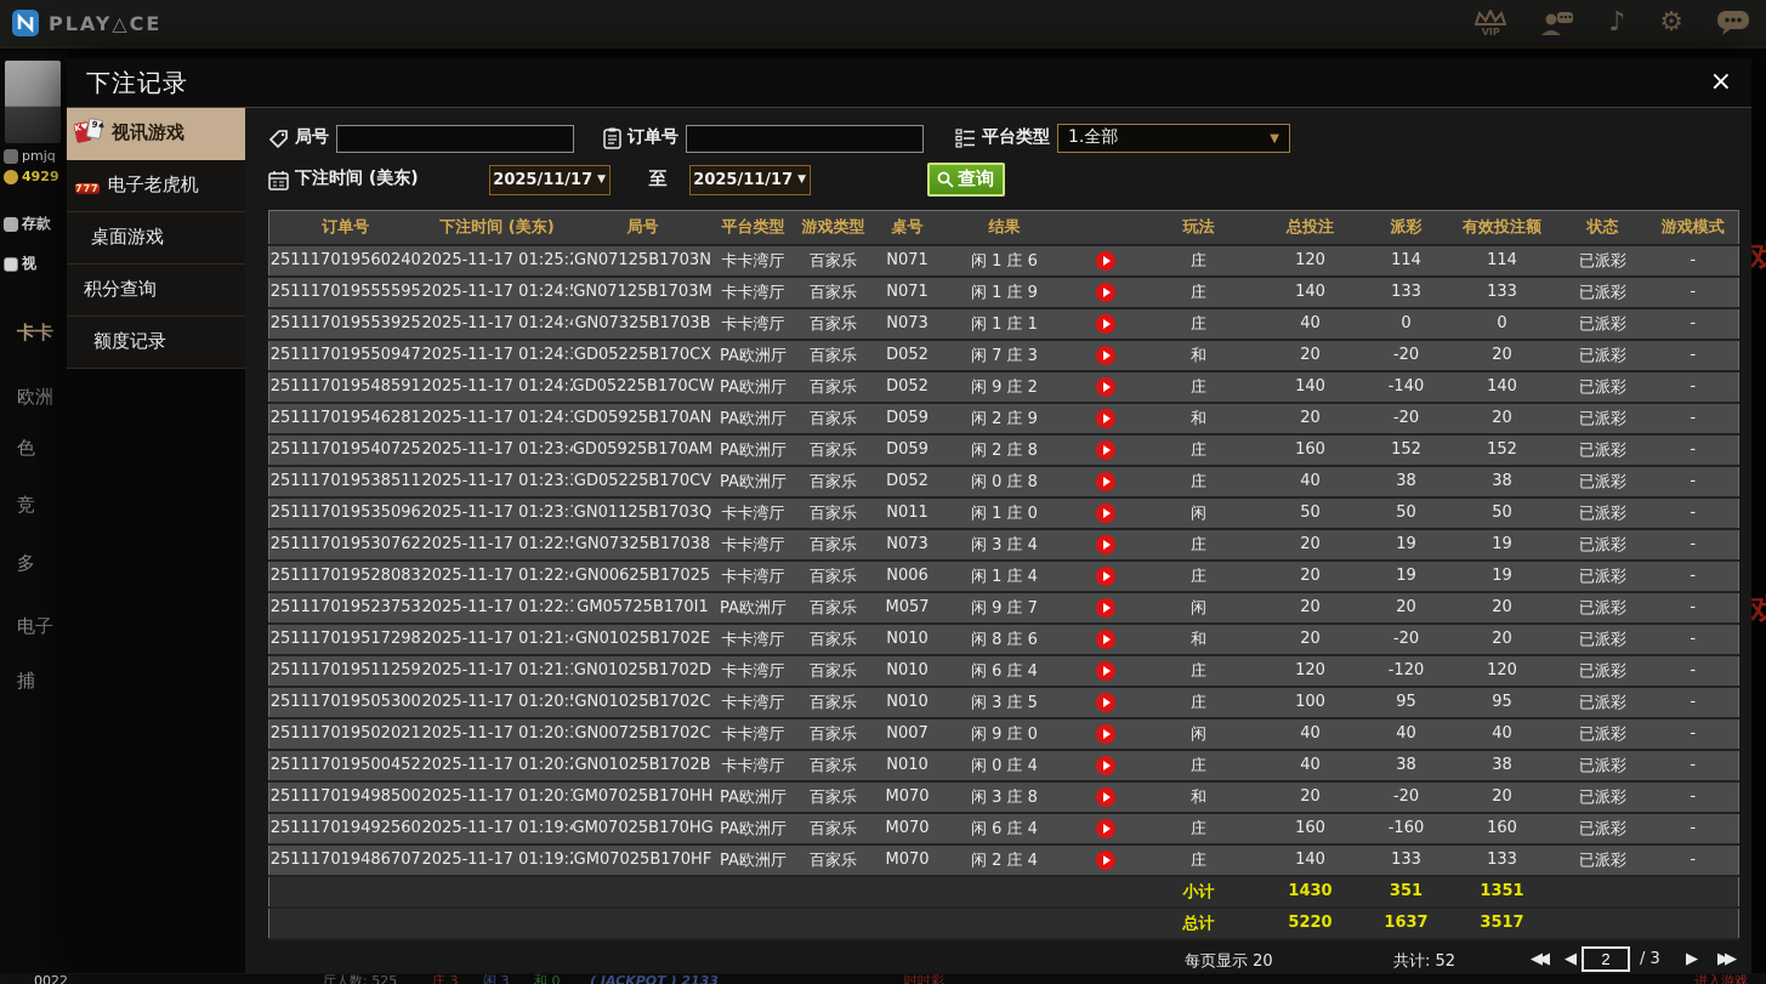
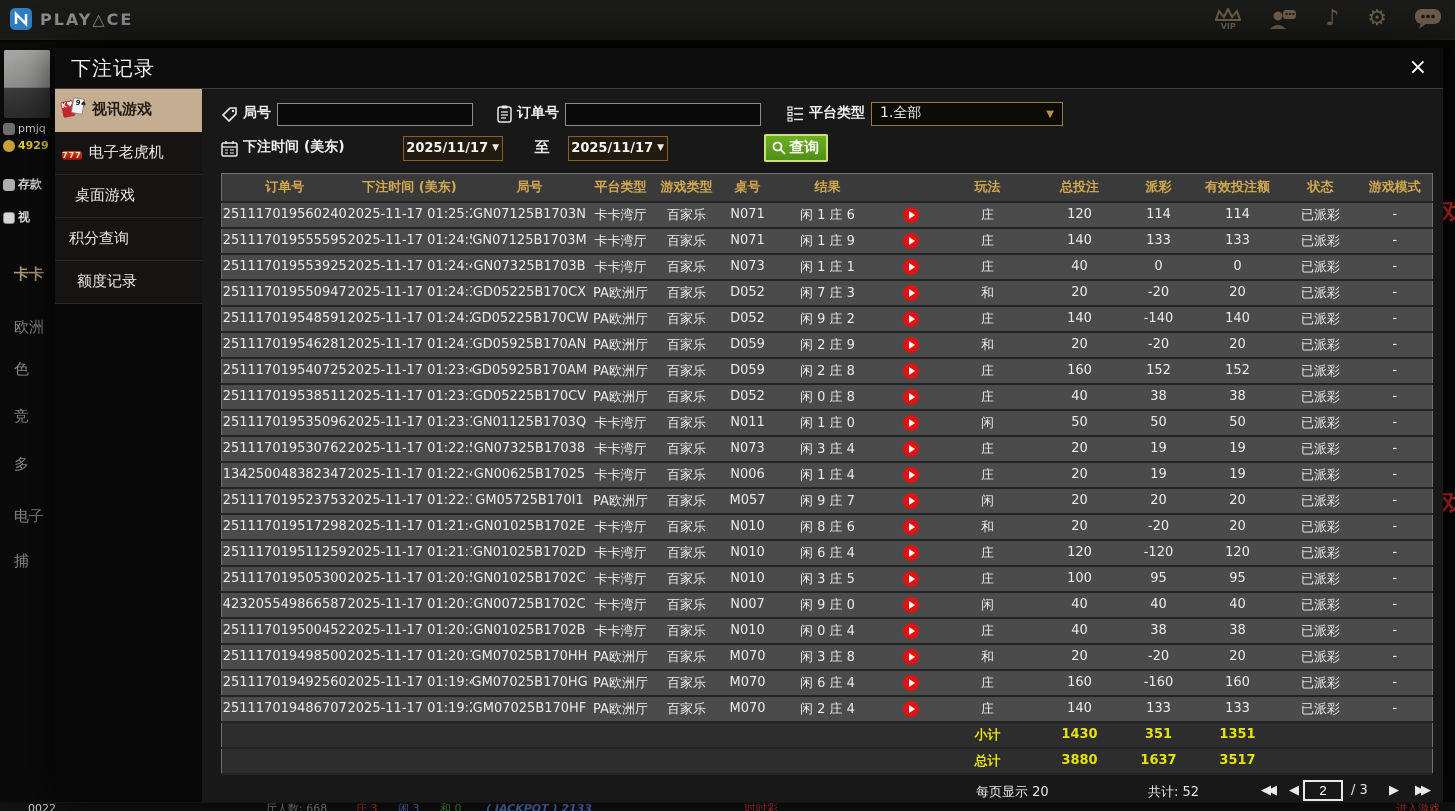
  PLAY△CE
  VIP
  ♪
  ⚙
  pmjq
  4929
  存款
  视
  卡卡
  欧洲
  色
  竞
  多
  电子
  捕
  0022
- 厅人数: 525
+ 厅人数: 668
  庄 3
  闲 3
  和 0
  ( JACKPOT ) 2133
  吋吋彩
  进入游戏
  戏
  戏
  下注记录
  ×
  视讯游戏
  777
  电子老虎机
  桌面游戏
  积分查询
  额度记录
  局号
  订单号
  平台类型
  1.全部
  ▼
  下注时间 (美东)
  2025/11/17
  ▼
  至
  2025/11/17
  ▼
  查询
  订单号	下注时间 (美东)	局号	平台类型	游戏类型	桌号	结果		玩法	总投注	派彩	有效投注额	状态	游戏模式
  251117019560240	2025-11-17 01:25:	GN07125B1703N	卡卡湾厅	百家乐	N071	闲 1 庄 6		庄	120	114	114	已派彩	-
  251117019555595	2025-11-17 01:24:	GN07125B1703M	卡卡湾厅	百家乐	N071	闲 1 庄 9		庄	140	133	133	已派彩	-
  251117019553925	2025-11-17 01:24:	GN07325B1703B	卡卡湾厅	百家乐	N073	闲 1 庄 1		庄	40	0	0	已派彩	-
  251117019550947	2025-11-17 01:24:	GD05225B170CX	PA欧洲厅	百家乐	D052	闲 7 庄 3		和	20	-20	20	已派彩	-
  251117019548591	2025-11-17 01:24:	GD05225B170CW	PA欧洲厅	百家乐	D052	闲 9 庄 2		庄	140	-140	140	已派彩	-
  251117019546281	2025-11-17 01:24:	GD05925B170AN	PA欧洲厅	百家乐	D059	闲 2 庄 9		和	20	-20	20	已派彩	-
  251117019540725	2025-11-17 01:23:	GD05925B170AM	PA欧洲厅	百家乐	D059	闲 2 庄 8		庄	160	152	152	已派彩	-
  251117019538511	2025-11-17 01:23:	GD05225B170CV	PA欧洲厅	百家乐	D052	闲 0 庄 8		庄	40	38	38	已派彩	-
  251117019535096	2025-11-17 01:23:	GN01125B1703Q	卡卡湾厅	百家乐	N011	闲 1 庄 0		闲	50	50	50	已派彩	-
  251117019530762	2025-11-17 01:22:	GN07325B17038	卡卡湾厅	百家乐	N073	闲 3 庄 4		庄	20	19	19	已派彩	-
- 251117019528083	2025-11-17 01:22:	GN00625B17025	卡卡湾厅	百家乐	N006	闲 1 庄 4		庄	20	19	19	已派彩	-
+ 134250048382347	2025-11-17 01:22:	GN00625B17025	卡卡湾厅	百家乐	N006	闲 1 庄 4		庄	20	19	19	已派彩	-
  251117019523753	2025-11-17 01:22:	GM05725B170I1	PA欧洲厅	百家乐	M057	闲 9 庄 7		闲	20	20	20	已派彩	-
  251117019517298	2025-11-17 01:21:	GN01025B1702E	卡卡湾厅	百家乐	N010	闲 8 庄 6		和	20	-20	20	已派彩	-
  251117019511259	2025-11-17 01:21:	GN01025B1702D	卡卡湾厅	百家乐	N010	闲 6 庄 4		庄	120	-120	120	已派彩	-
  251117019505300	2025-11-17 01:20:	GN01025B1702C	卡卡湾厅	百家乐	N010	闲 3 庄 5		庄	100	95	95	已派彩	-
- 251117019502021	2025-11-17 01:20:	GN00725B1702C	卡卡湾厅	百家乐	N007	闲 9 庄 0		闲	40	40	40	已派彩	-
+ 423205549866587	2025-11-17 01:20:	GN00725B1702C	卡卡湾厅	百家乐	N007	闲 9 庄 0		闲	40	40	40	已派彩	-
  251117019500452	2025-11-17 01:20:	GN01025B1702B	卡卡湾厅	百家乐	N010	闲 0 庄 4		庄	40	38	38	已派彩	-
  251117019498500	2025-11-17 01:20:	GM07025B170HH	PA欧洲厅	百家乐	M070	闲 3 庄 8		和	20	-20	20	已派彩	-
  251117019492560	2025-11-17 01:19:	GM07025B170HG	PA欧洲厅	百家乐	M070	闲 6 庄 4		庄	160	-160	160	已派彩	-
  251117019486707	2025-11-17 01:19:	GM07025B170HF	PA欧洲厅	百家乐	M070	闲 2 庄 4		庄	140	133	133	已派彩	-
  	小计	1430	351	1351
- 	总计	5220	1637	3517
+ 	总计	3880	1637	3517
  每页显示 20
  共计: 52
  ◀◀
  ◀
  2
  / 3
  ▶
  ▶▶
